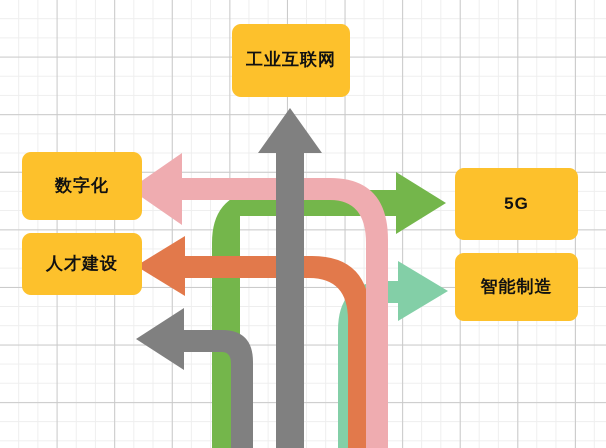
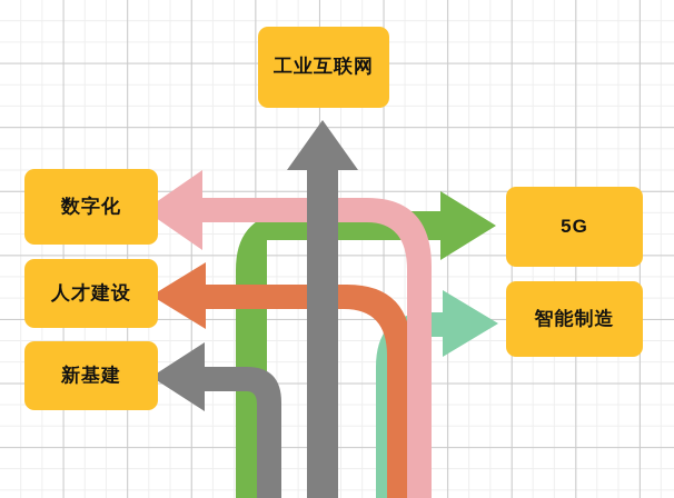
  工业互联网
  数字化
  人才建设
+ 新基建
  5G
  智能制造
